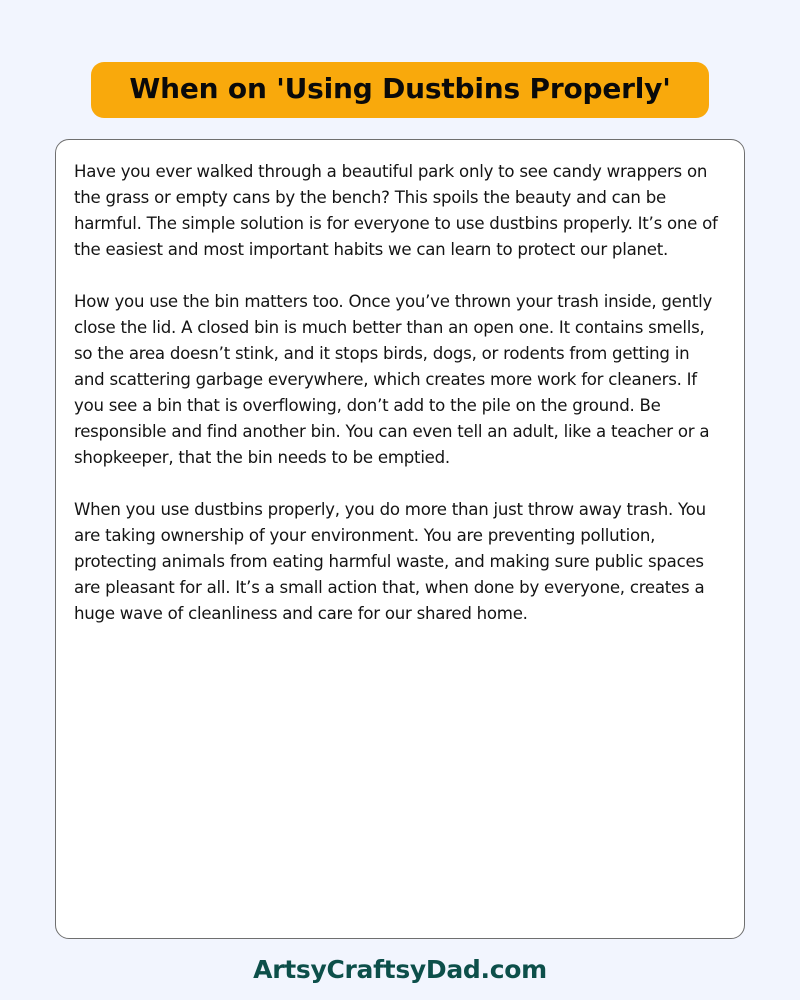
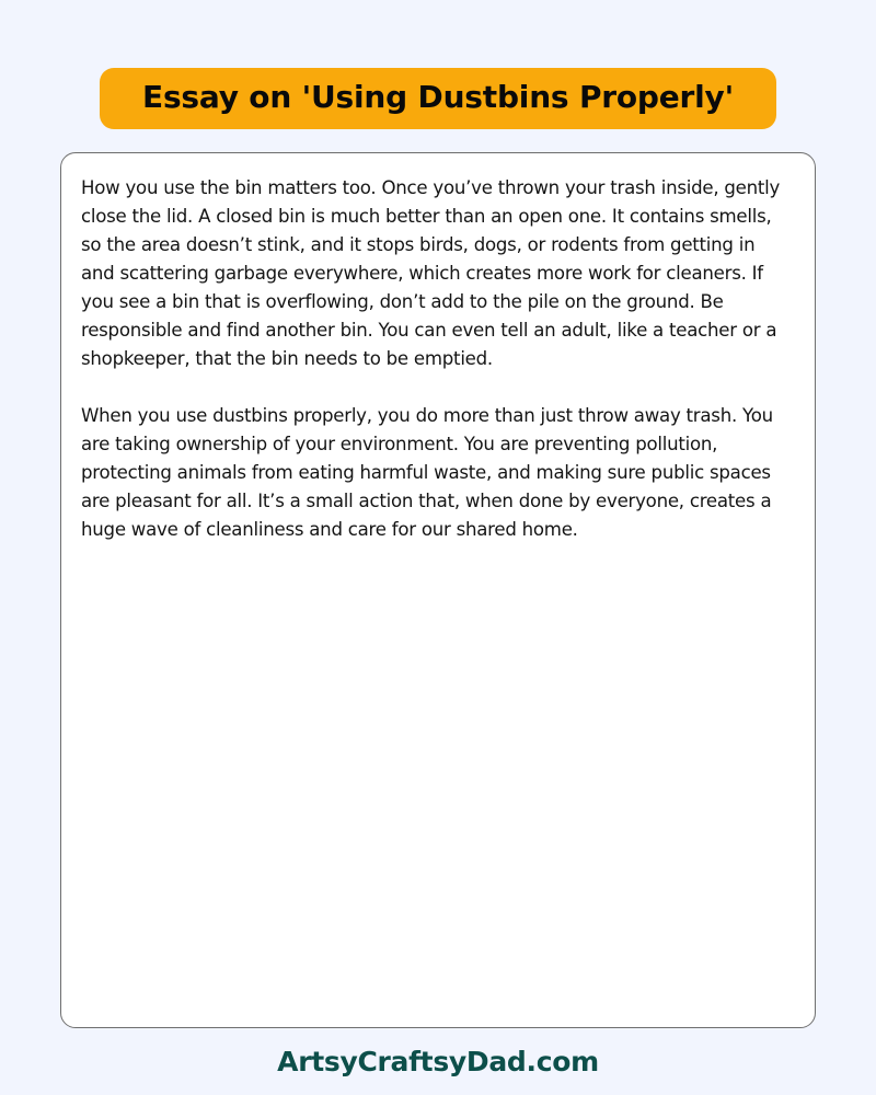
- When on 'Using Dustbins Properly'
+ Essay on 'Using Dustbins Properly'
- Have you ever walked through a beautiful park only to see candy wrappers on the grass or empty cans by the bench? This spoils the beauty and can be harmful. The simple solution is for everyone to use dustbins properly. It’s one of the easiest and most important habits we can learn to protect our planet.
  How you use the bin matters too. Once you’ve thrown your trash inside, gently close the lid. A closed bin is much better than an open one. It contains smells, so the area doesn’t stink, and it stops birds, dogs, or rodents from getting in and scattering garbage everywhere, which creates more work for cleaners. If you see a bin that is overflowing, don’t add to the pile on the ground. Be responsible and find another bin. You can even tell an adult, like a teacher or a shopkeeper, that the bin needs to be emptied.
  When you use dustbins properly, you do more than just throw away trash. You are taking ownership of your environment. You are preventing pollution, protecting animals from eating harmful waste, and making sure public spaces are pleasant for all. It’s a small action that, when done by everyone, creates a huge wave of cleanliness and care for our shared home.
  ArtsyCraftsyDad.com
